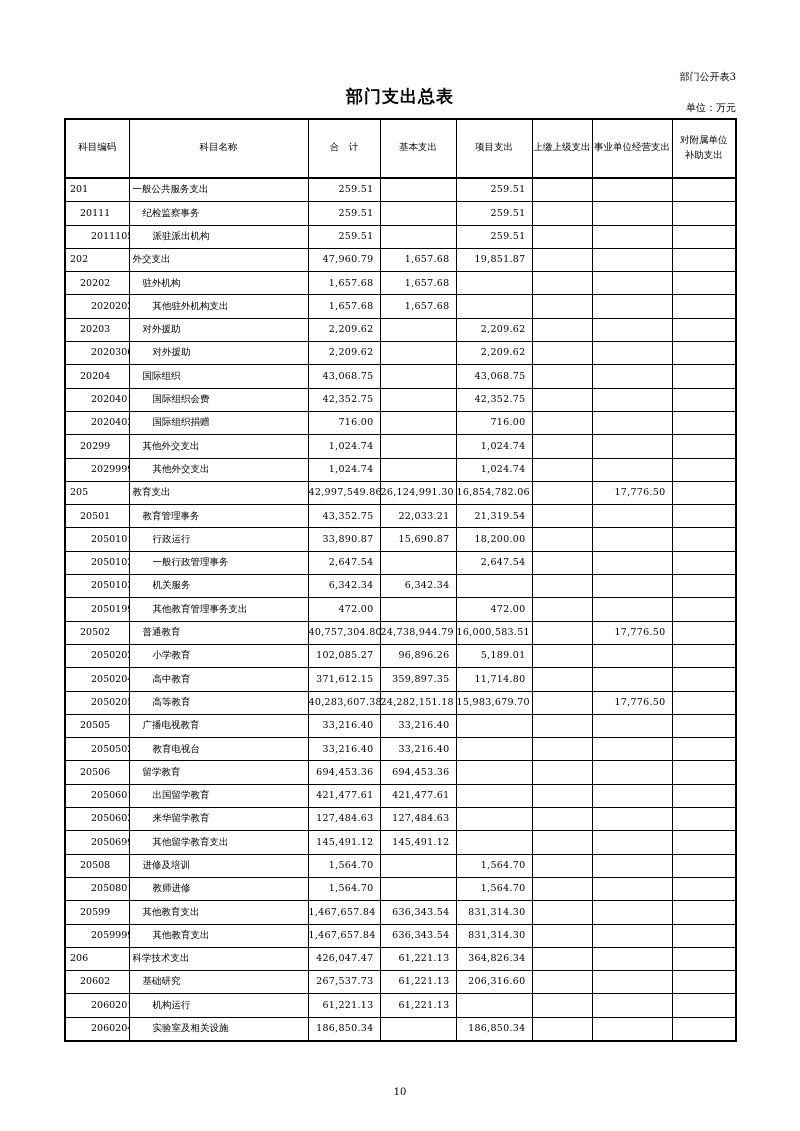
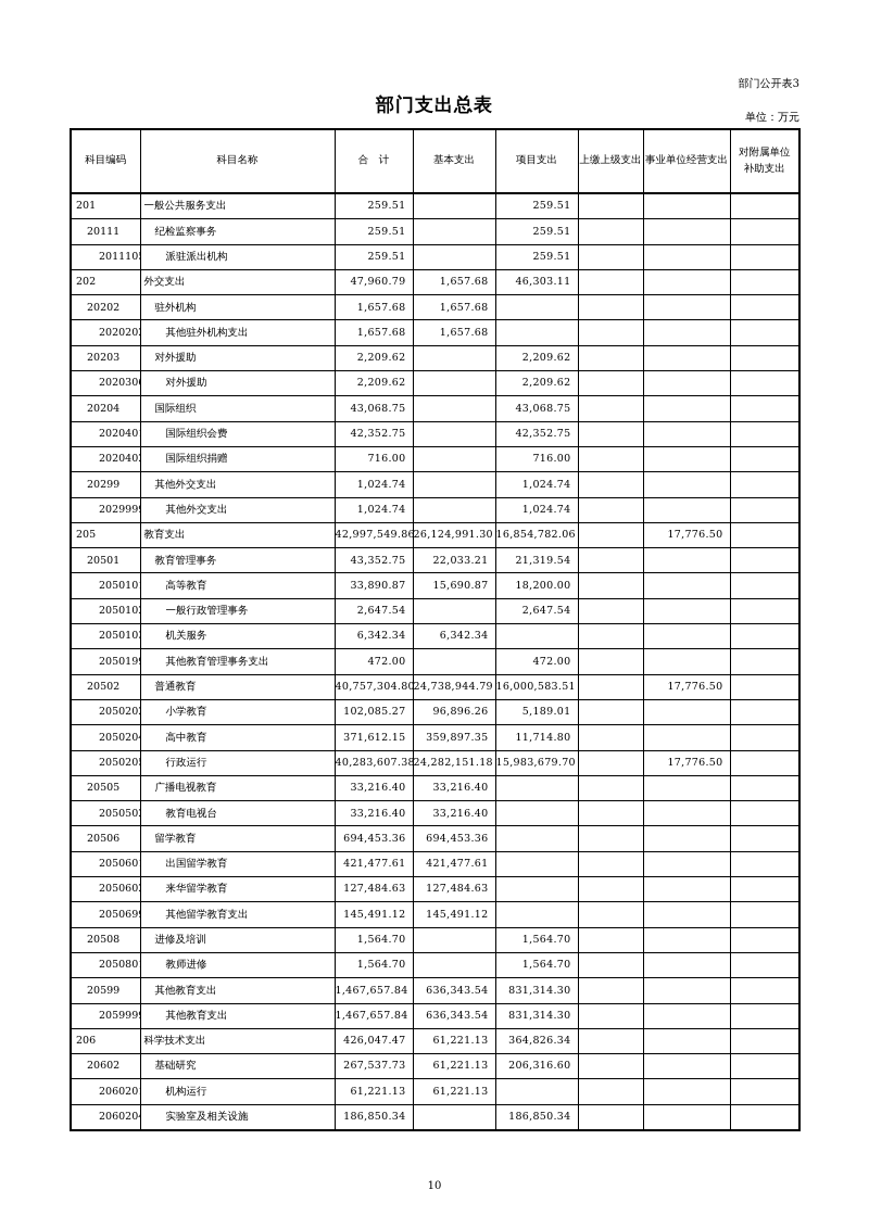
  部门公开表3
  部门支出总表
  单位：万元
  科目编码	科目名称	合 计	基本支出	项目支出	上缴上级支出	事业单位经营支出	对附属单位 补助支出
  201	一般公共服务支出	259.51		259.51
  20111	纪检监察事务	259.51		259.51
  201110	派驻派出机构	259.51		259.51
- 202	外交支出	47,960.79	1,657.68	19,851.87
+ 202	外交支出	47,960.79	1,657.68	46,303.11
  20202	驻外机构	1,657.68	1,657.68
  202020	其他驻外机构支出	1,657.68	1,657.68
  20203	对外援助	2,209.62		2,209.62
  202030	对外援助	2,209.62		2,209.62
  20204	国际组织	43,068.75		43,068.75
  202040	国际组织会费	42,352.75		42,352.75
  202040	国际组织捐赠	716.00		716.00
  20299	其他外交支出	1,024.74		1,024.74
  202999	其他外交支出	1,024.74		1,024.74
  205	教育支出	42,997,549.86	26,124,991.30	16,854,782.06		17,776.50
  20501	教育管理事务	43,352.75	22,033.21	21,319.54
- 205010	行政运行	33,890.87	15,690.87	18,200.00
+ 205010	高等教育	33,890.87	15,690.87	18,200.00
  205010	一般行政管理事务	2,647.54		2,647.54
  205010	机关服务	6,342.34	6,342.34
  205019	其他教育管理事务支出	472.00		472.00
  20502	普通教育	40,757,304.80	24,738,944.79	16,000,583.51		17,776.50
  205020	小学教育	102,085.27	96,896.26	5,189.01
  205020	高中教育	371,612.15	359,897.35	11,714.80
- 205020	高等教育	40,283,607.38	24,282,151.18	15,983,679.70		17,776.50
+ 205020	行政运行	40,283,607.38	24,282,151.18	15,983,679.70		17,776.50
  20505	广播电视教育	33,216.40	33,216.40
  205050	教育电视台	33,216.40	33,216.40
  20506	留学教育	694,453.36	694,453.36
  205060	出国留学教育	421,477.61	421,477.61
  205060	来华留学教育	127,484.63	127,484.63
  205069	其他留学教育支出	145,491.12	145,491.12
  20508	进修及培训	1,564.70		1,564.70
  205080	教师进修	1,564.70		1,564.70
  20599	其他教育支出	1,467,657.84	636,343.54	831,314.30
  205999	其他教育支出	1,467,657.84	636,343.54	831,314.30
  206	科学技术支出	426,047.47	61,221.13	364,826.34
  20602	基础研究	267,537.73	61,221.13	206,316.60
  206020	机构运行	61,221.13	61,221.13
  206020	实验室及相关设施	186,850.34		186,850.34
  10
